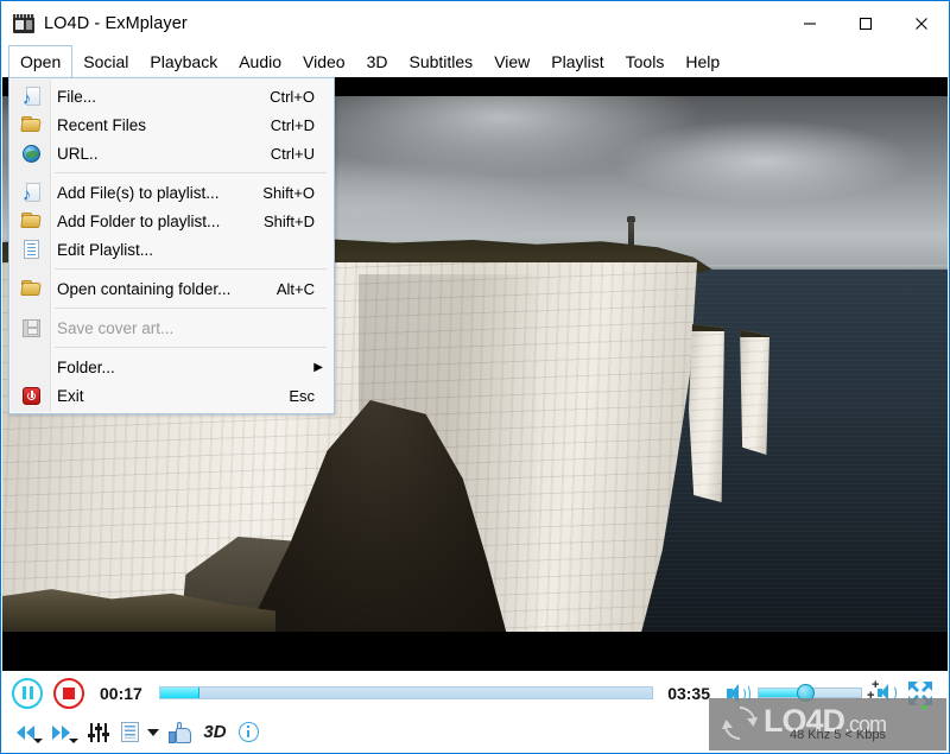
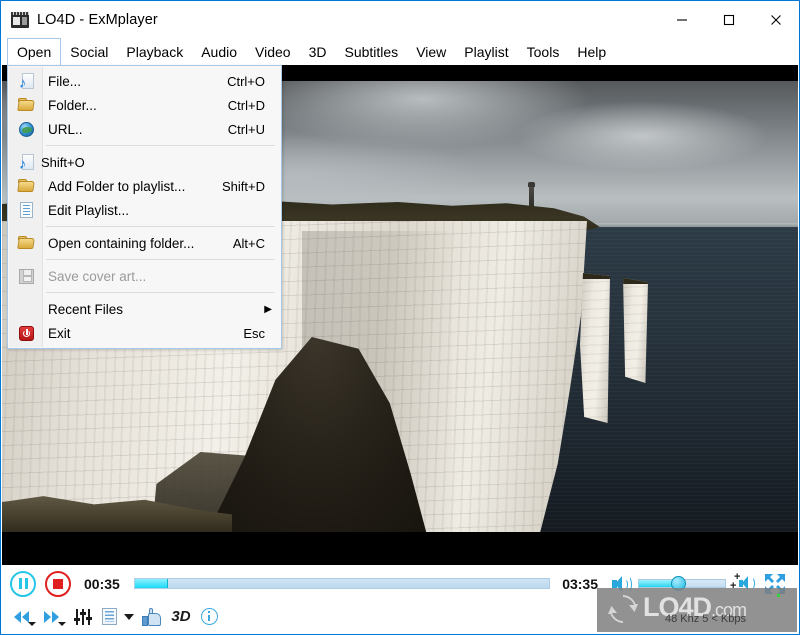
  LO4D - ExMplayer
  Open
  Social
  Playback
  Audio
  Video
  3D
  Subtitles
  View
  Playlist
  Tools
  Help
  ♪
  File...
  Ctrl+O
- Recent Files
+ Folder...
  Ctrl+D
  URL..
  Ctrl+U
  ♪
- Add File(s) to playlist...
  Shift+O
  Add Folder to playlist...
  Shift+D
  Edit Playlist...
  Open containing folder...
  Alt+C
  Save cover art...
- Folder...
+ Recent Files
  ▶
  Exit
  Esc
- 00:17
+ 00:35
  03:35
  +
  +
  3D
  LO4D.com
  48 Khz 5 < Kbps
